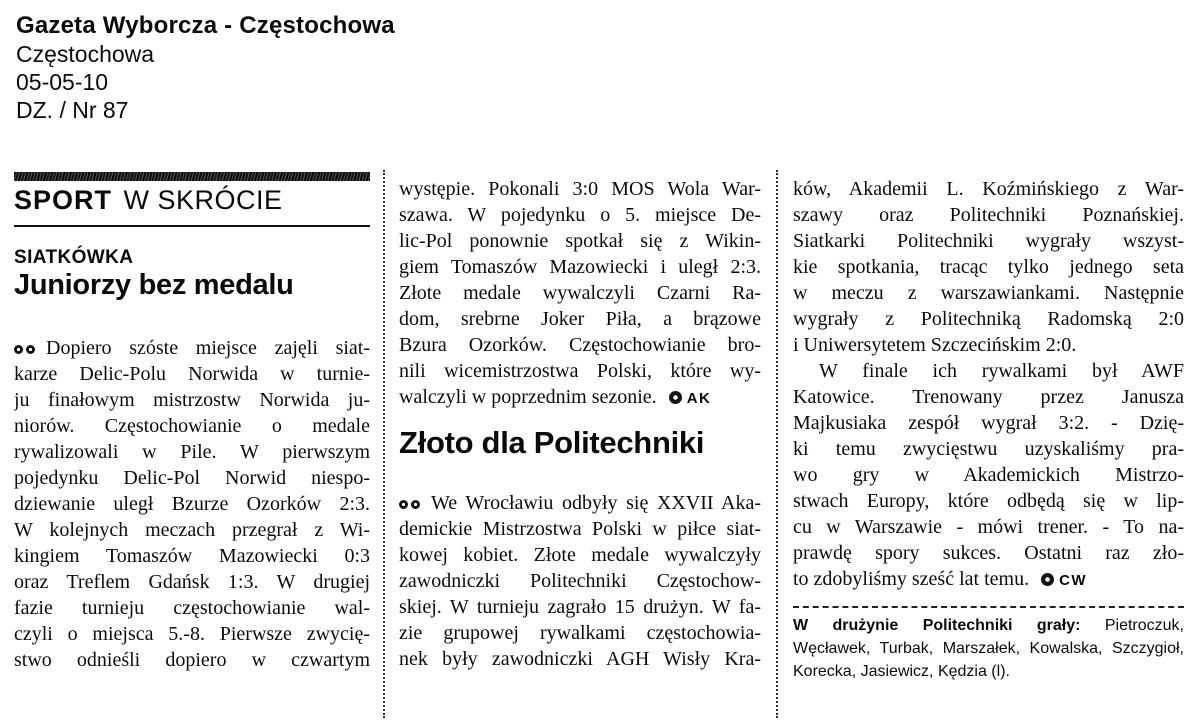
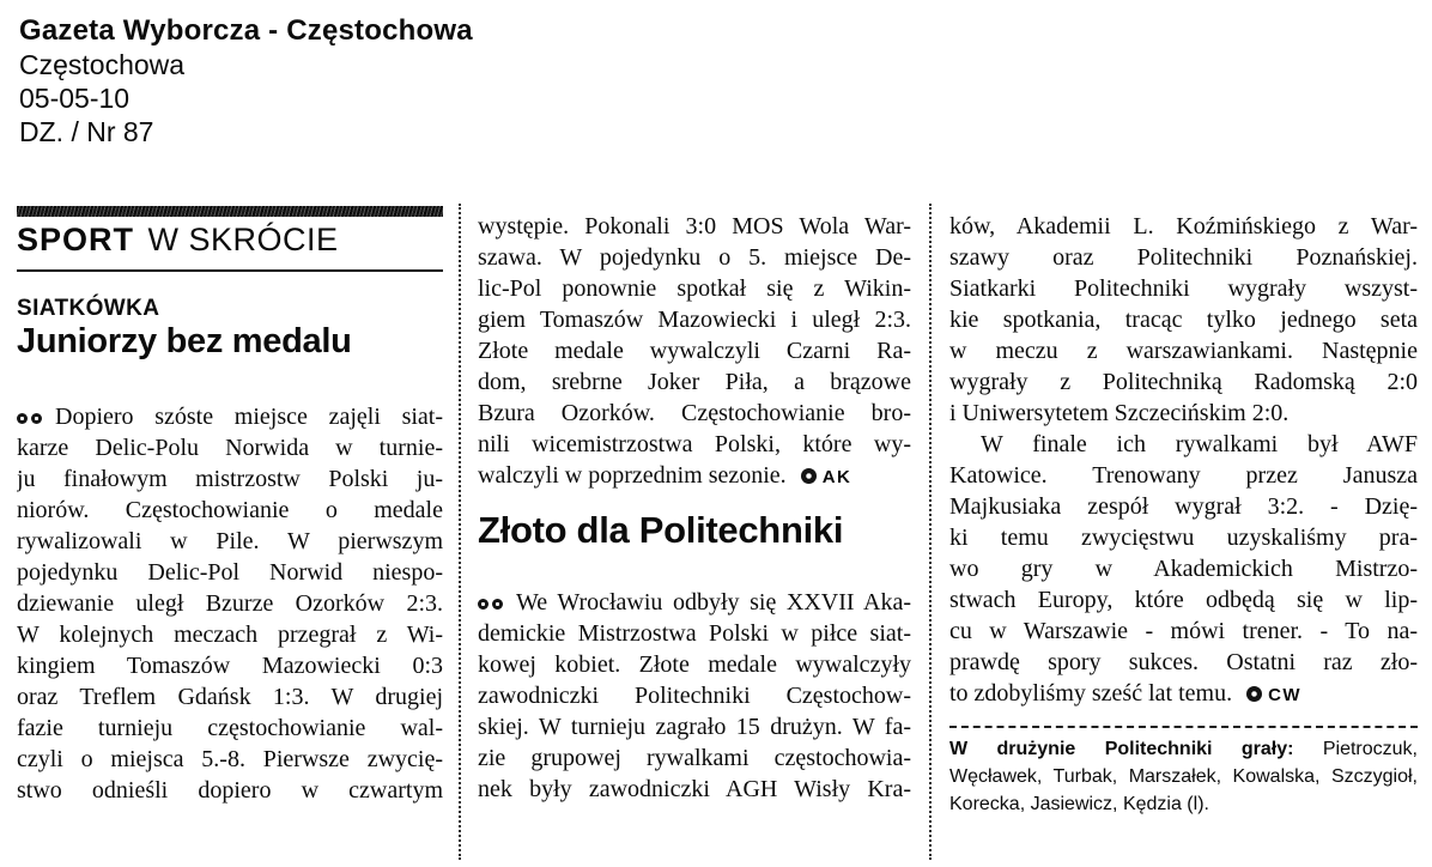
  Gazeta Wyborcza - Częstochowa
  Częstochowa
  05-05-10
  DZ. / Nr 87
  SPORT W SKRÓCIE
  SIATKÓWKA
  Juniorzy bez medalu
  Dopiero szóste miejsce zajęli siat-
  karze Delic-Polu Norwida w turnie-
- ju finałowym mistrzostw Norwida ju-
+ ju finałowym mistrzostw Polski ju-
  niorów. Częstochowianie o medale
  rywalizowali w Pile. W pierwszym
  pojedynku Delic-Pol Norwid niespo-
  dziewanie uległ Bzurze Ozorków 2:3.
  W kolejnych meczach przegrał z Wi-
  kingiem Tomaszów Mazowiecki 0:3
  oraz Treflem Gdańsk 1:3. W drugiej
  fazie turnieju częstochowianie wal-
  czyli o miejsca 5.-8. Pierwsze zwycię-
  stwo odnieśli dopiero w czwartym
  występie. Pokonali 3:0 MOS Wola War-
  szawa. W pojedynku o 5. miejsce De-
  lic-Pol ponownie spotkał się z Wikin-
  giem Tomaszów Mazowiecki i uległ 2:3.
  Złote medale wywalczyli Czarni Ra-
  dom, srebrne Joker Piła, a brązowe
  Bzura Ozorków. Częstochowianie bro-
  nili wicemistrzostwa Polski, które wy-
  walczyli w poprzednim sezonie. AK
  Złoto dla Politechniki
  We Wrocławiu odbyły się XXVII Aka-
  demickie Mistrzostwa Polski w piłce siat-
  kowej kobiet. Złote medale wywalczyły
  zawodniczki Politechniki Częstochow-
  skiej. W turnieju zagrało 15 drużyn. W fa-
  zie grupowej rywalkami częstochowia-
  nek były zawodniczki AGH Wisły Kra-
  ków, Akademii L. Koźmińskiego z War-
  szawy oraz Politechniki Poznańskiej.
  Siatkarki Politechniki wygrały wszyst-
  kie spotkania, tracąc tylko jednego seta
  w meczu z warszawiankami. Następnie
  wygrały z Politechniką Radomską 2:0
  i Uniwersytetem Szczecińskim 2:0.
  W finale ich rywalkami był AWF
  Katowice. Trenowany przez Janusza
  Majkusiaka zespół wygrał 3:2. - Dzię-
  ki temu zwycięstwu uzyskaliśmy pra-
  wo gry w Akademickich Mistrzo-
  stwach Europy, które odbędą się w lip-
  cu w Warszawie - mówi trener. - To na-
  prawdę spory sukces. Ostatni raz zło-
  to zdobyliśmy sześć lat temu. CW
  W drużynie Politechniki grały: Pietroczuk, Węcławek, Turbak, Marszałek, Kowalska, Szczygioł, Korecka, Jasiewicz, Kędzia (l).
